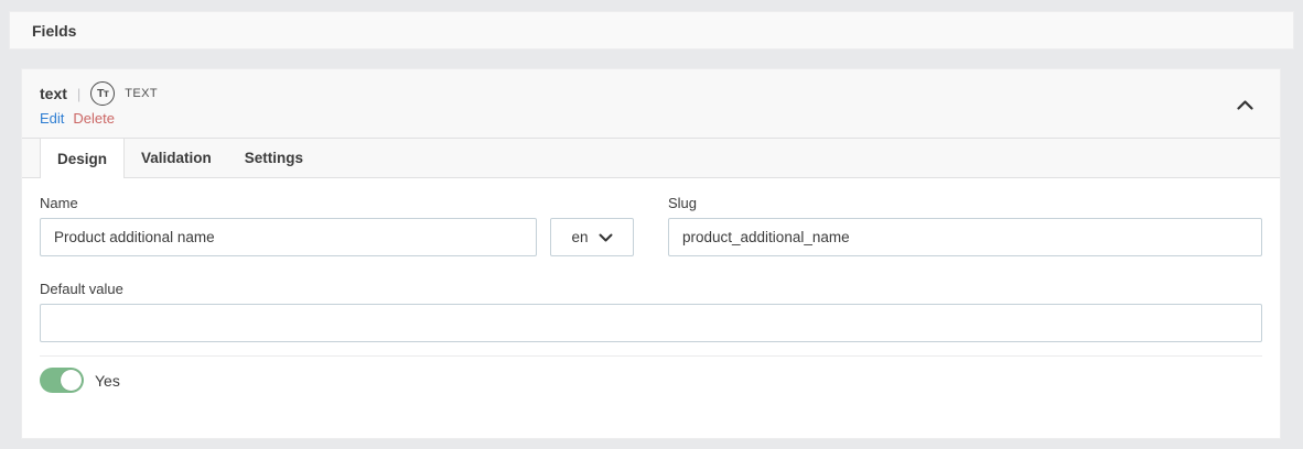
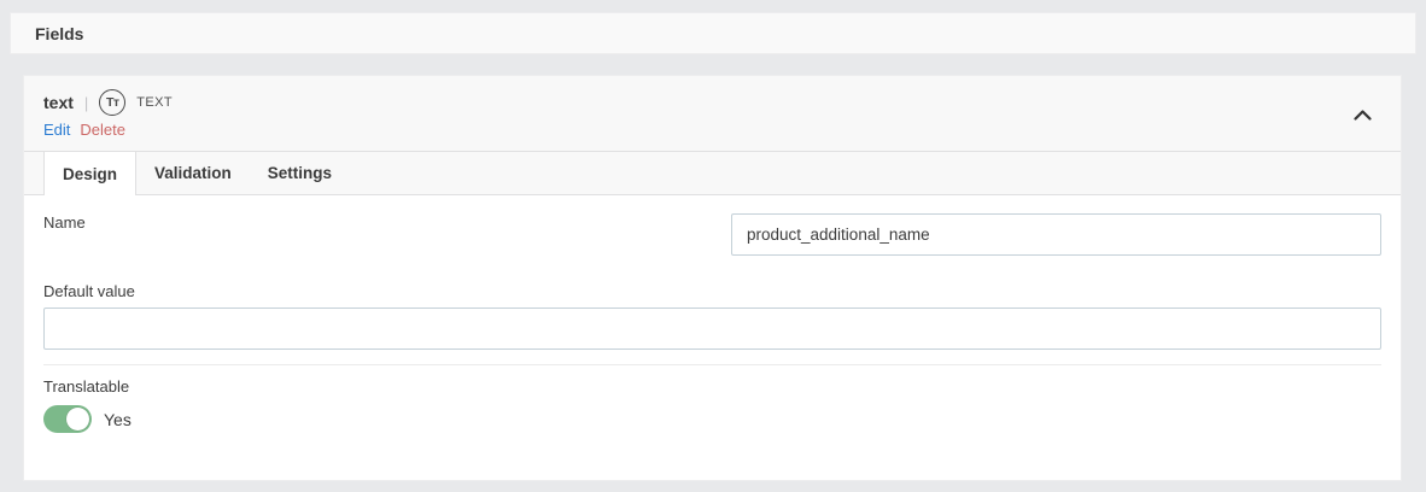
  Fields
  text
  |
  Tᴛ
  TEXT
  Edit
  Delete
  Design
  Validation
  Settings
  Name
- Product additional name
- en
- Slug
  product_additional_name
  Default value
+ Translatable
  Yes
